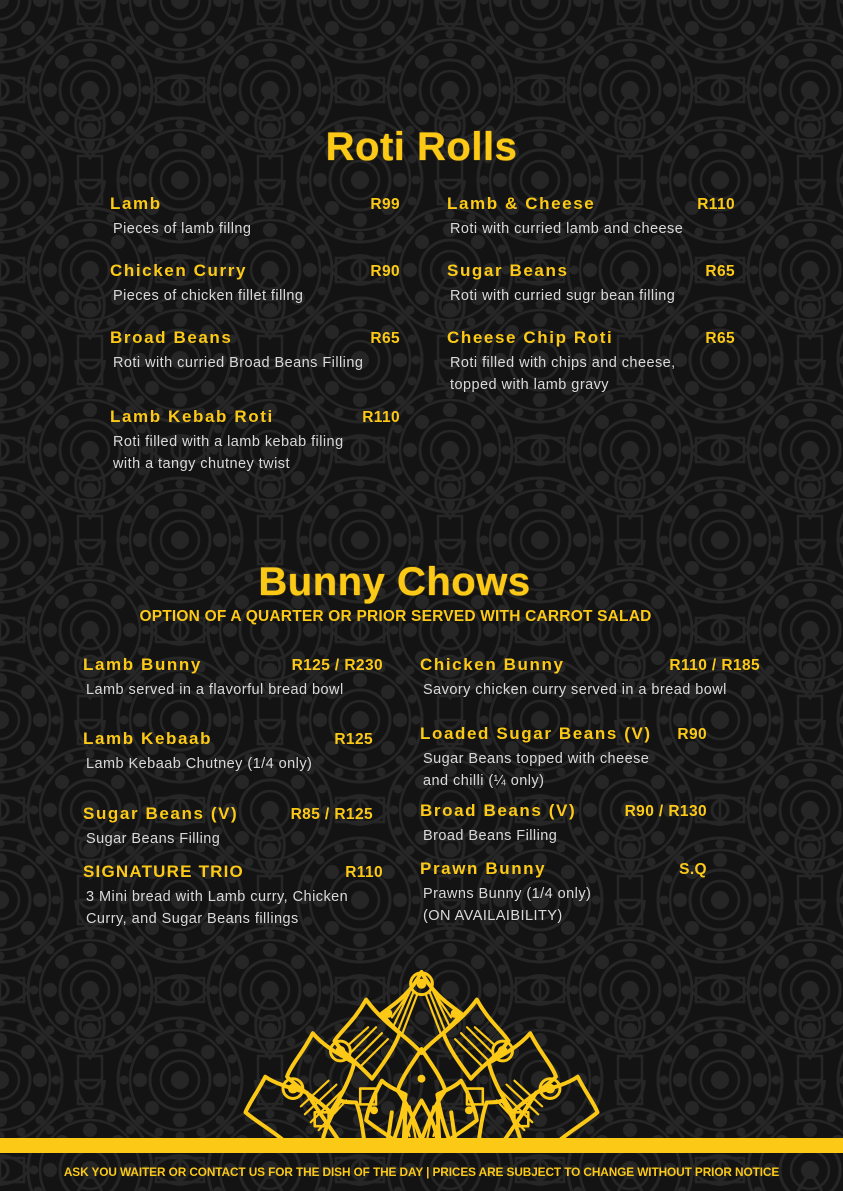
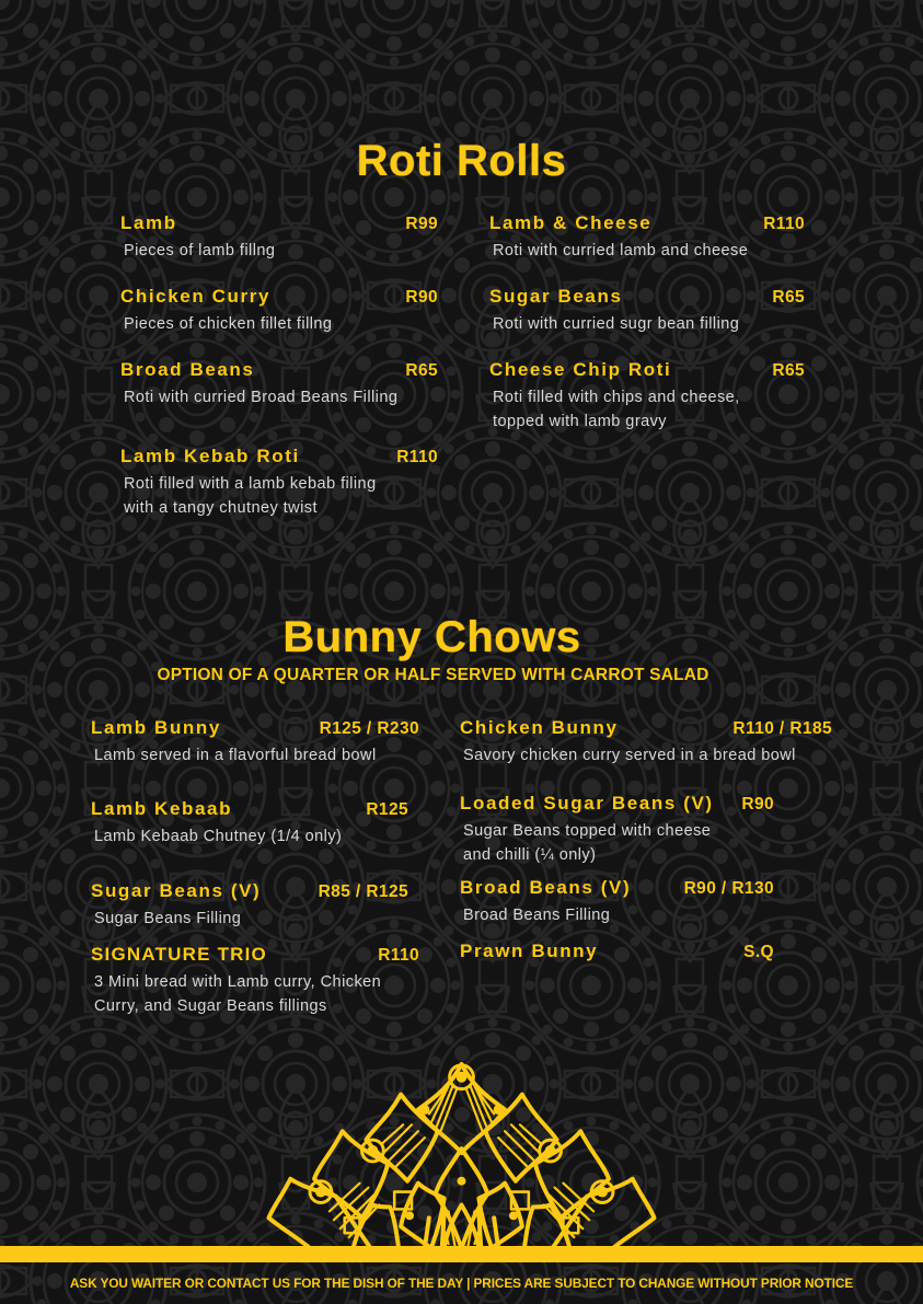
  Roti Rolls
  Lamb
  R99
  Pieces of lamb fillng
  Chicken Curry
  R90
  Pieces of chicken fillet fillng
  Broad Beans
  R65
  Roti with curried Broad Beans Filling
  Lamb Kebab Roti
  R110
  Roti filled with a lamb kebab filing
  with a tangy chutney twist
  Lamb & Cheese
  R110
  Roti with curried lamb and cheese
  Sugar Beans
  R65
  Roti with curried sugr bean filling
  Cheese Chip Roti
  R65
  Roti filled with chips and cheese,
  topped with lamb gravy
  Bunny Chows
- OPTION OF A QUARTER OR PRIOR SERVED WITH CARROT SALAD
+ OPTION OF A QUARTER OR HALF SERVED WITH CARROT SALAD
  Lamb Bunny
  R125 / R230
  Lamb served in a flavorful bread bowl
  Lamb Kebaab
  R125
  Lamb Kebaab Chutney (1/4 only)
  Sugar Beans (V)
  R85 / R125
  Sugar Beans Filling
  SIGNATURE TRIO
  R110
  3 Mini bread with Lamb curry, Chicken
  Curry, and Sugar Beans fillings
  Chicken Bunny
  R110 / R185
  Savory chicken curry served in a bread bowl
  Loaded Sugar Beans (V)
  R90
  Sugar Beans topped with cheese
  and chilli (¼ only)
  Broad Beans (V)
  R90 / R130
  Broad Beans Filling
  Prawn Bunny
  S.Q
- Prawns Bunny (1/4 only)
- (ON AVAILAIBILITY)
  ASK YOU WAITER OR CONTACT US FOR THE DISH OF THE DAY | PRICES ARE SUBJECT TO CHANGE WITHOUT PRIOR NOTICE
